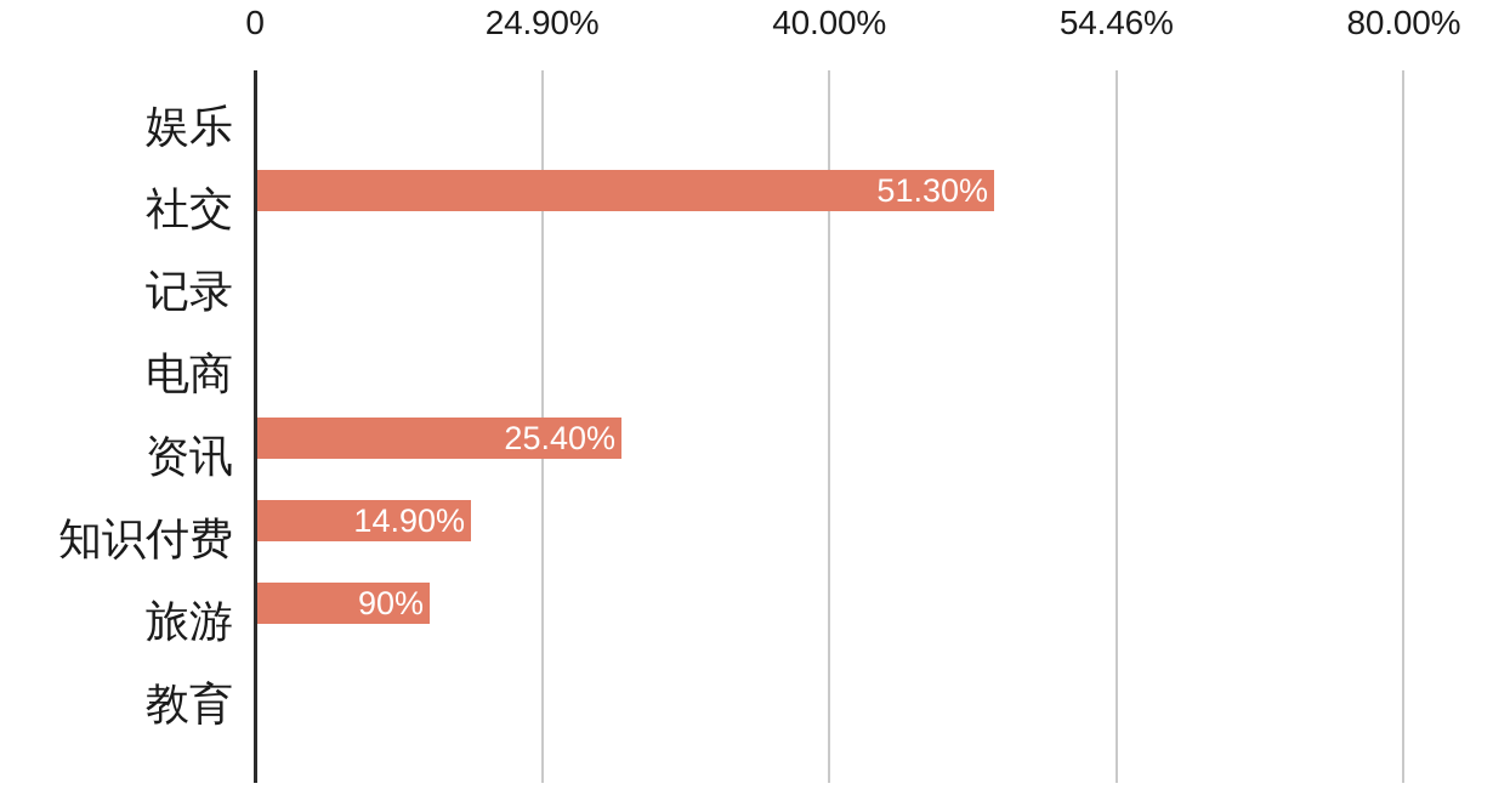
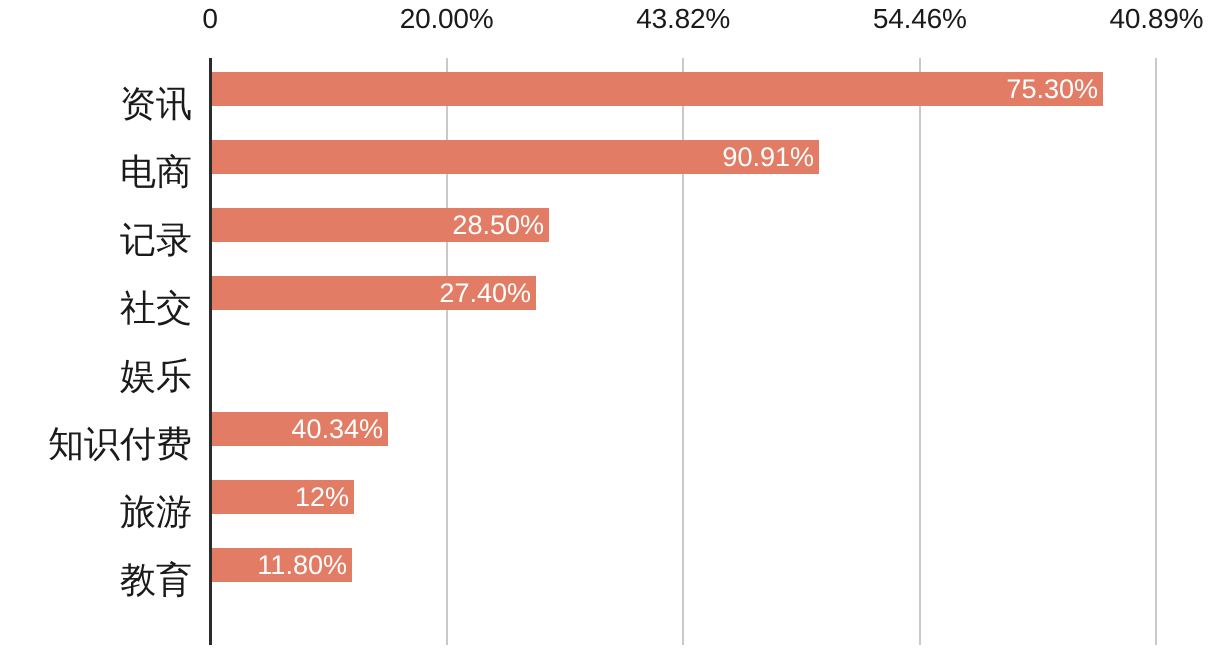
  0
- 24.90%
+ 20.00%
- 40.00%
+ 43.82%
  54.46%
- 80.00%
+ 40.89%
- 娱乐
+ 资讯
+ 75.30%
- 社交
+ 电商
- 51.30%
+ 90.91%
  记录
+ 28.50%
- 电商
+ 社交
+ 27.40%
- 资讯
+ 娱乐
- 25.40%
  知识付费
- 14.90%
+ 40.34%
  旅游
- 90%
+ 12%
  教育
+ 11.80%
